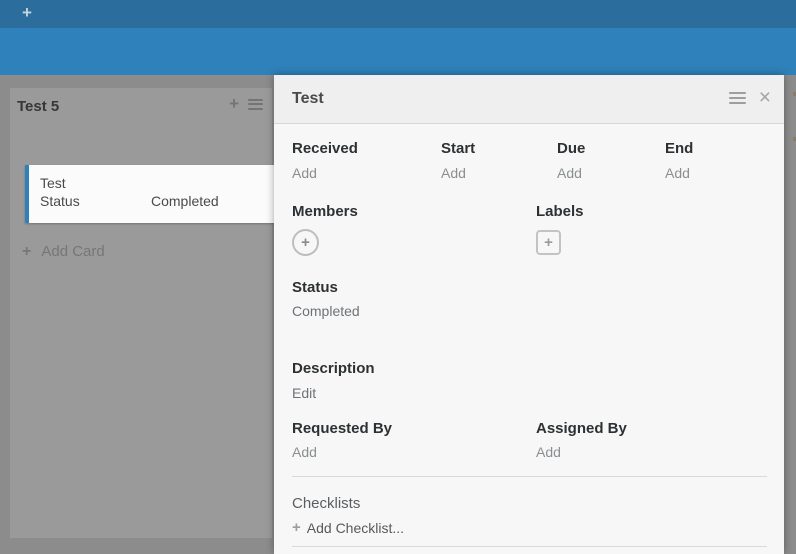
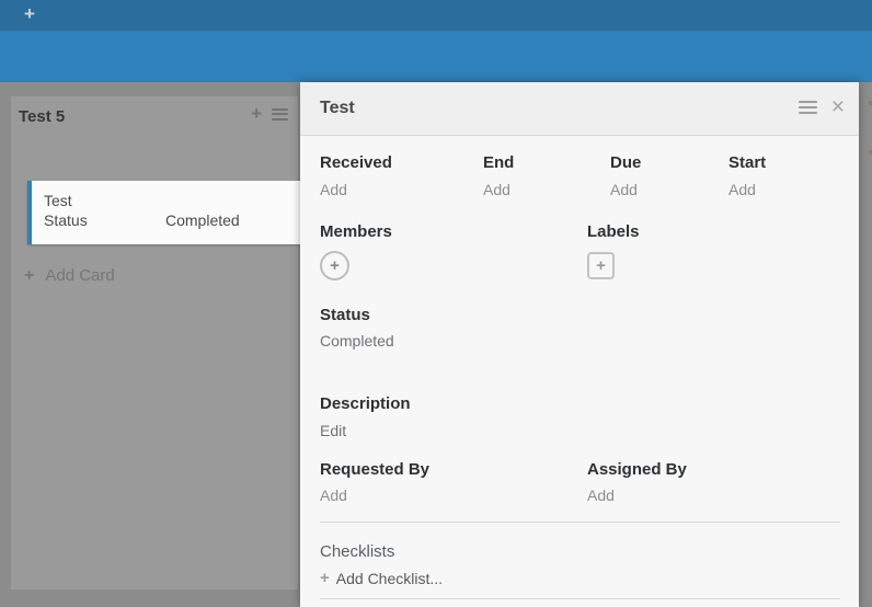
  +
  Test 5
  +
  Test
  Status
  Completed
  +
  Add Card
  Test
  ×
  Received
  Add
- Start
+ End
  Add
  Due
  Add
- End
+ Start
  Add
  Members
  Labels
  +
  +
  Status
  Completed
  Description
  Edit
  Requested By
  Add
  Assigned By
  Add
  Checklists
  +
  Add Checklist...
